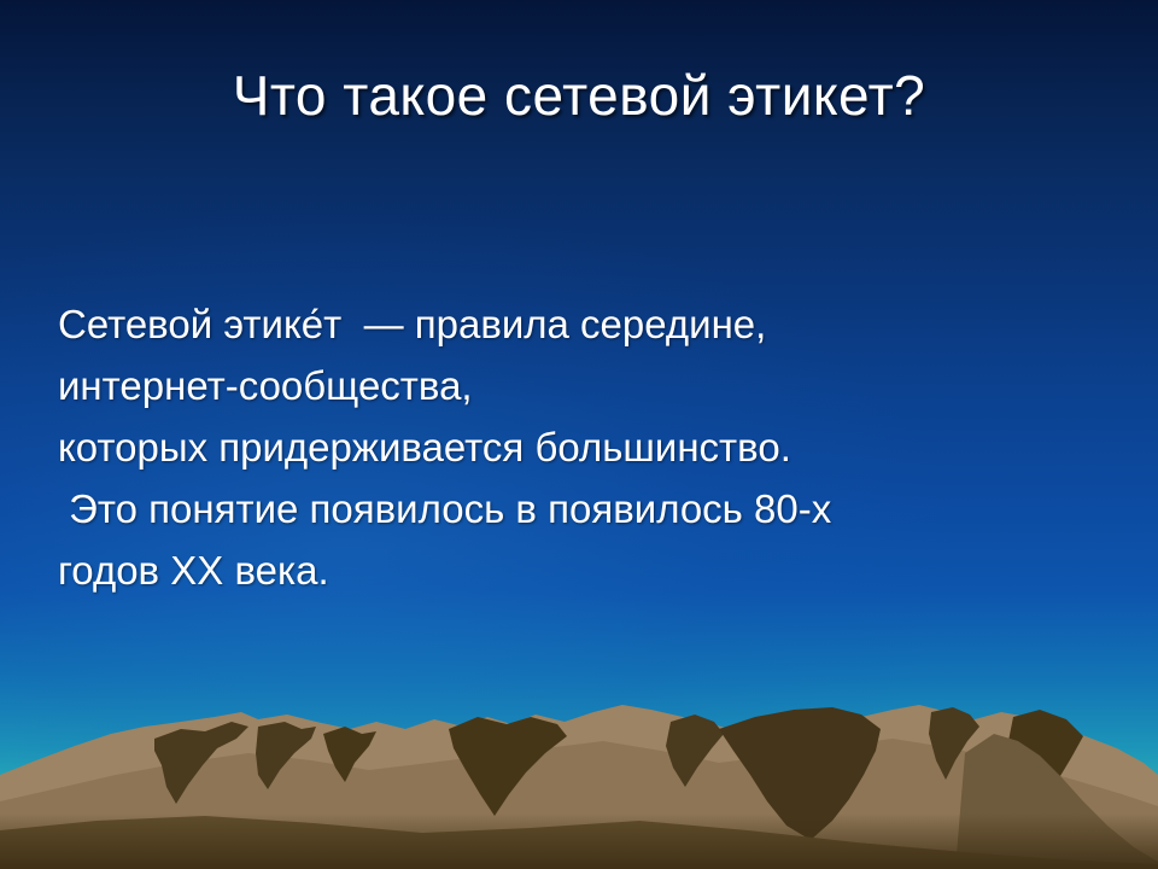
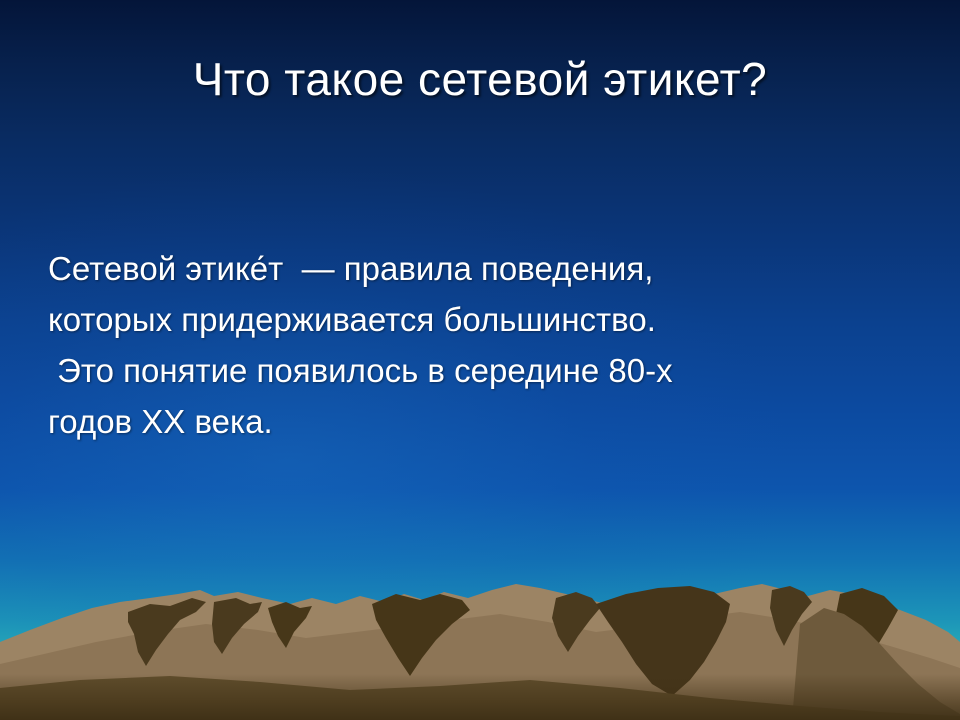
  Что такое сетевой этикет?
- Сетевой этике́т — правила середине,
+ Сетевой этике́т — правила поведения,
- интернет-сообщества,
  которых придерживается большинство.
- Это понятие появилось в появилось 80-х
+ Это понятие появилось в середине 80-х
  годов XX века.
